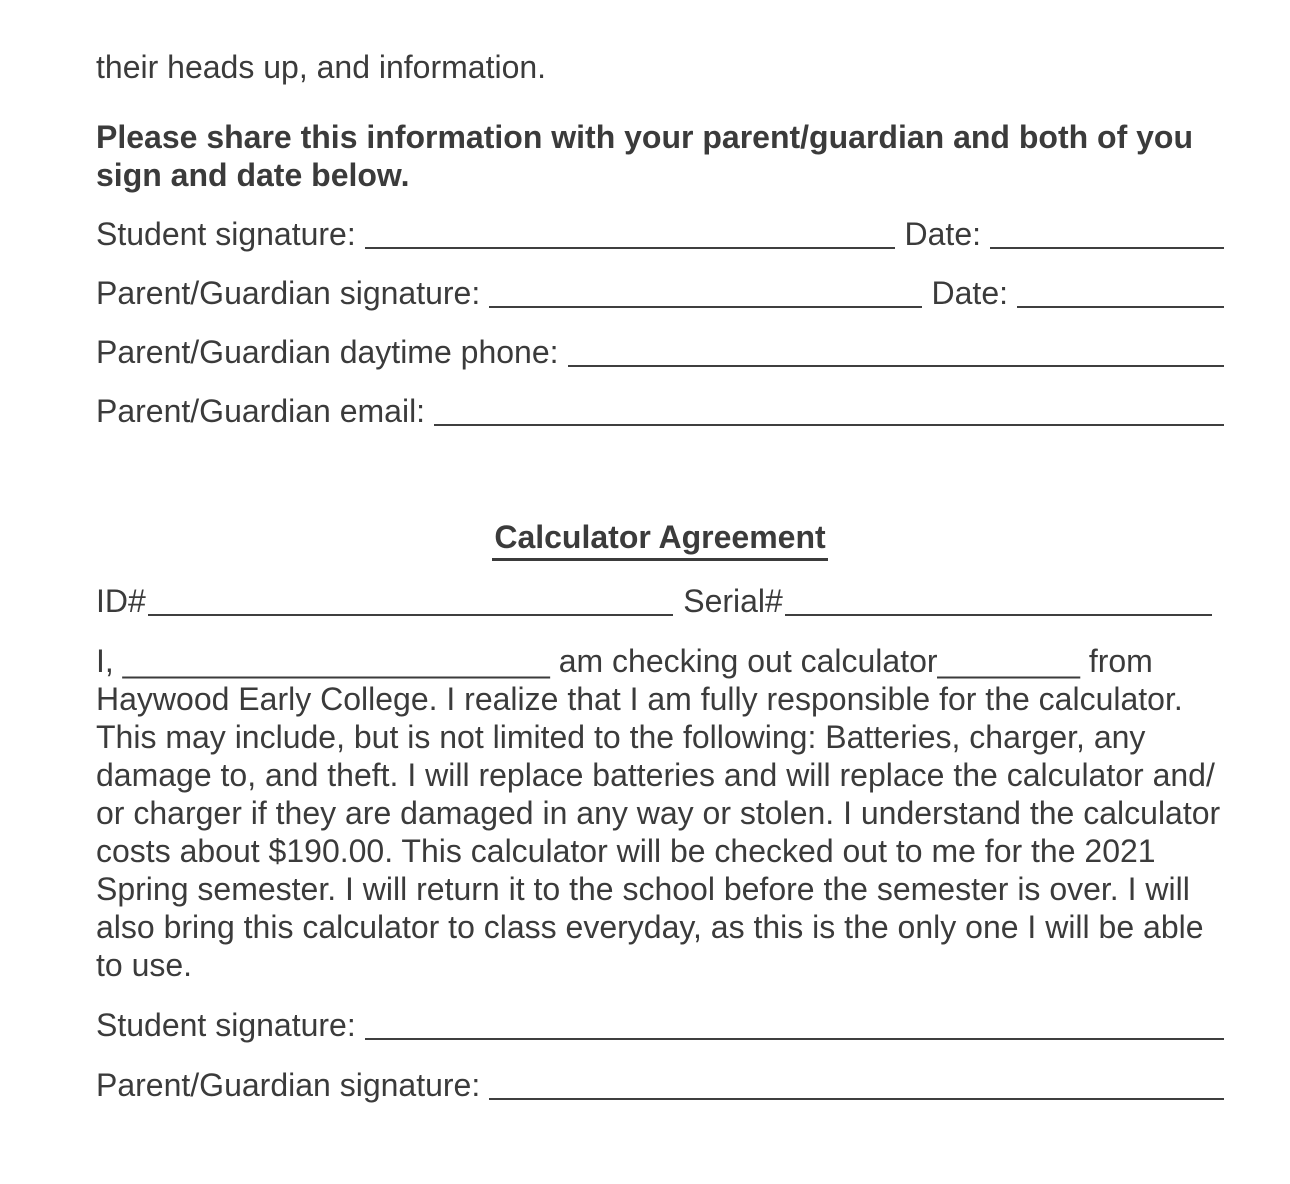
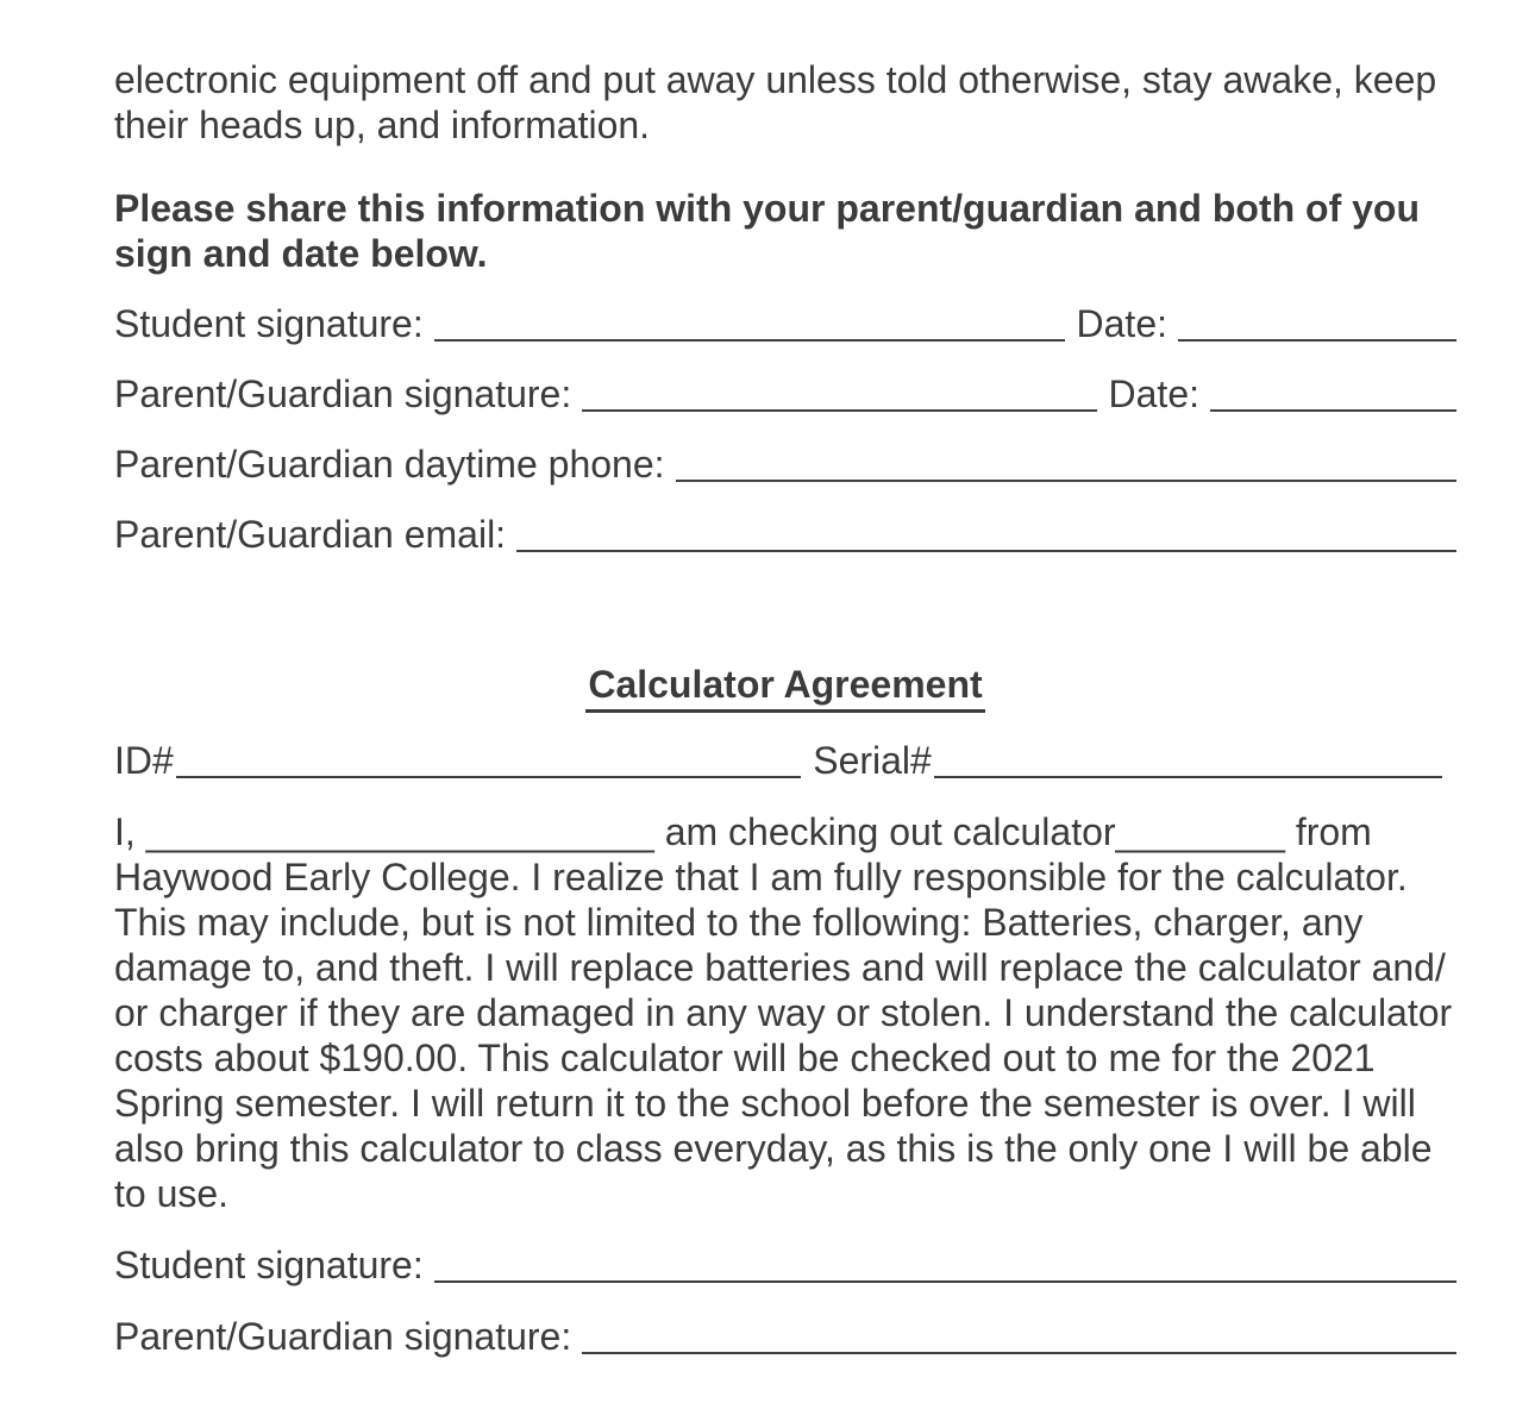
+ electronic equipment off and put away unless told otherwise, stay awake, keep
  their heads up, and information.
  Please share this information with your parent/guardian and both of you
  sign and date below.
  Student signature:
  Date:
  Parent/Guardian signature:
  Date:
  Parent/Guardian daytime phone:
  Parent/Guardian email:
  Calculator Agreement
  ID#
  Serial#
  I, ________________________ am checking out calculator________ from
  Haywood Early College. I realize that I am fully responsible for the calculator.
  This may include, but is not limited to the following: Batteries, charger, any
  damage to, and theft. I will replace batteries and will replace the calculator and/
  or charger if they are damaged in any way or stolen. I understand the calculator
  costs about $190.00. This calculator will be checked out to me for the 2021
  Spring semester. I will return it to the school before the semester is over. I will
  also bring this calculator to class everyday, as this is the only one I will be able
  to use.
  Student signature:
  Parent/Guardian signature:
